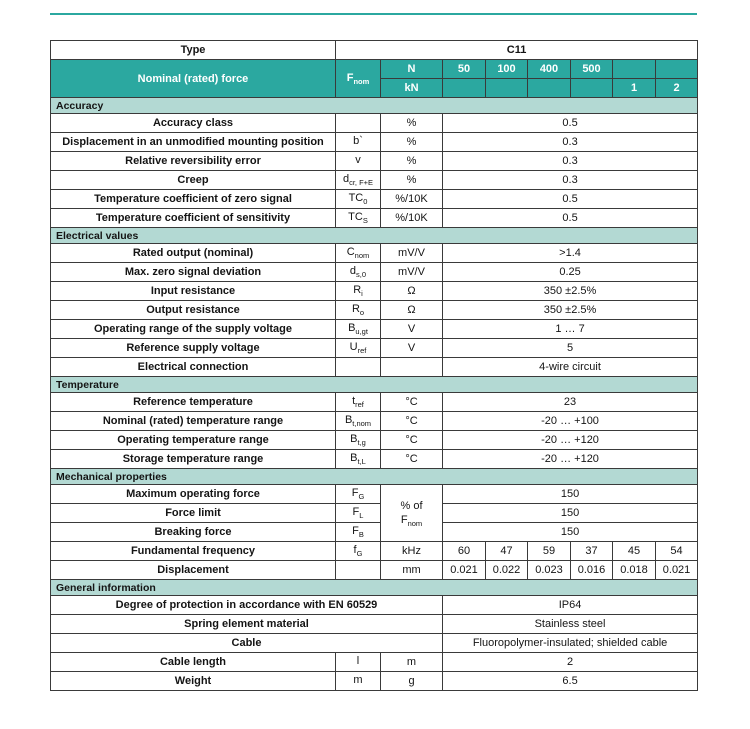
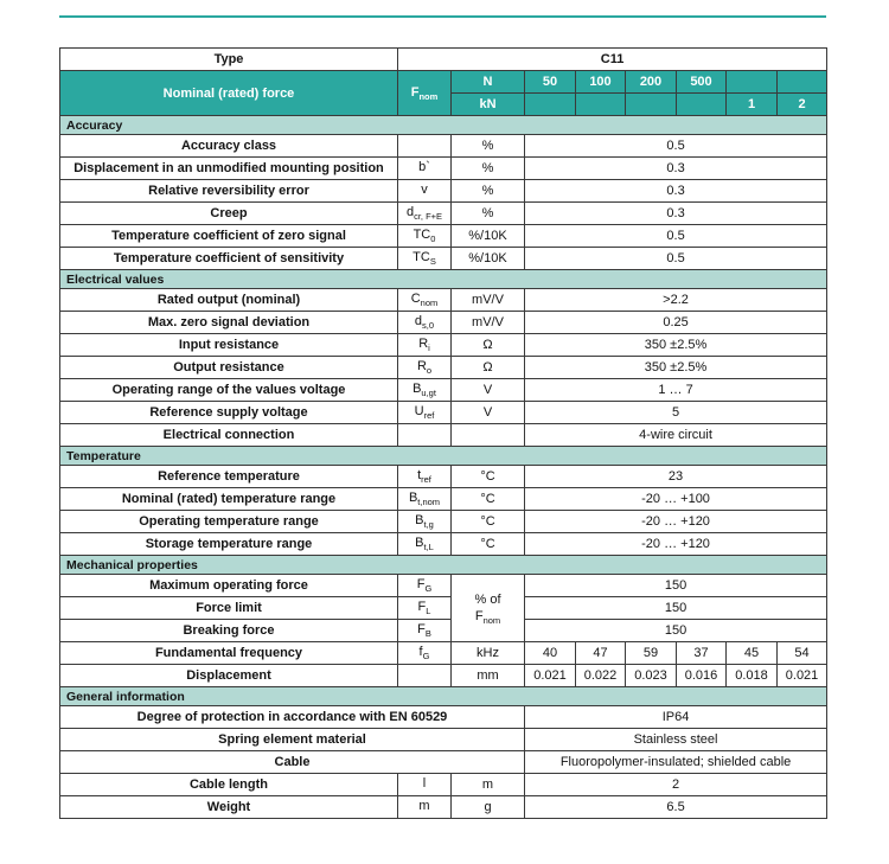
  Type	C11
- Nominal (rated) force	Fnom	N	50	100	400	500
+ Nominal (rated) force	Fnom	N	50	100	200	500
  kN					1	2
  Accuracy
  Accuracy class		%	0.5
  Displacement in an unmodified mounting position	b`	%	0.3
  Relative reversibility error	v	%	0.3
  Creep	dcr, F+E	%	0.3
  Temperature coefficient of zero signal	TC0	%/10K	0.5
  Temperature coefficient of sensitivity	TCS	%/10K	0.5
  Electrical values
- Rated output (nominal)	Cnom	mV/V	>1.4
+ Rated output (nominal)	Cnom	mV/V	>2.2
  Max. zero signal deviation	ds,0	mV/V	0.25
  Input resistance	Ri	Ω	350 ±2.5%
  Output resistance	Ro	Ω	350 ±2.5%
- Operating range of the supply voltage	Bu,gt	V	1 … 7
+ Operating range of the values voltage	Bu,gt	V	1 … 7
  Reference supply voltage	Uref	V	5
  Electrical connection			4-wire circuit
  Temperature
  Reference temperature	tref	°C	23
  Nominal (rated) temperature range	Bt,nom	°C	-20 … +100
  Operating temperature range	Bt,g	°C	-20 … +120
  Storage temperature range	Bt,L	°C	-20 … +120
  Mechanical properties
  Maximum operating force	FG	% of Fnom	150
  Force limit	FL	150
  Breaking force	FB	150
- Fundamental frequency	fG	kHz	60	47	59	37	45	54
+ Fundamental frequency	fG	kHz	40	47	59	37	45	54
  Displacement		mm	0.021	0.022	0.023	0.016	0.018	0.021
  General information
  Degree of protection in accordance with EN 60529	IP64
  Spring element material	Stainless steel
  Cable	Fluoropolymer-insulated; shielded cable
  Cable length	l	m	2
  Weight	m	g	6.5
